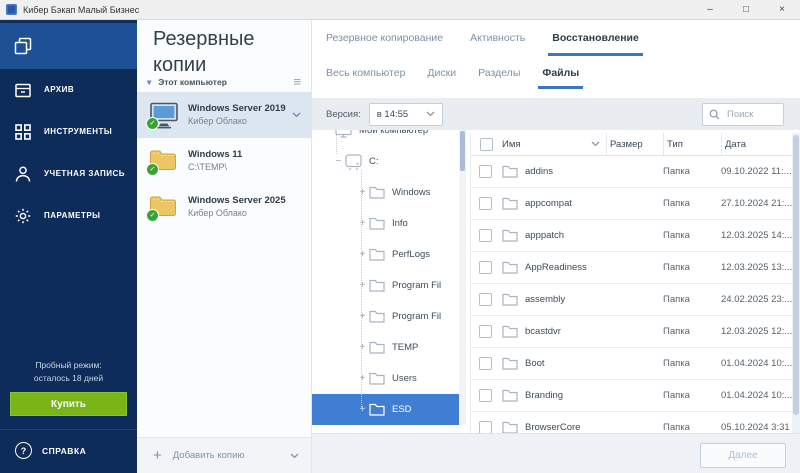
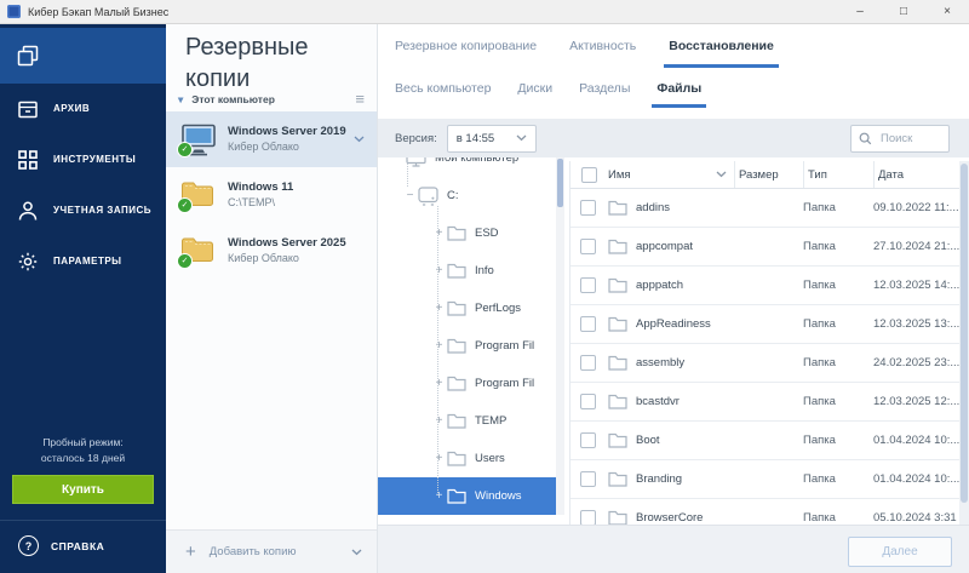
  Кибер Бэкап Малый Бизнес
  –
  □
  ×
  АРХИВ
  ИНСТРУМЕНТЫ
  УЧЕТНАЯ ЗАПИСЬ
  ПАРАМЕТРЫ
  Пробный режим:
  осталось 18 дней
  Купить
  ?
  СПРАВКА
  Резервные
  копии
  ▾
  Этот компьютер
  ≡
  Windows Server 2019
  Кибер Облако
  Windows 11
  C:\TEMP\
  Windows Server 2025
  Кибер Облако
  +
  Добавить копию
  Резервное копирование
  Активность
  Восстановление
  Весь компьютер
  Диски
  Разделы
  Файлы
  Версия:
  в 14:55
  Поиск
  Мой компьютер
  −
  C:
  +
- Windows
+ ESD
  +
  Info
  +
  PerfLogs
  +
  Program Fil
  +
  Program Fil
  +
  TEMP
  +
  Users
  +
- ESD
+ Windows
  Имя
  Размер
  Тип
  Дата
  addins
  Папка
  09.10.2022 11:...
  appcompat
  Папка
  27.10.2024 21:...
  apppatch
  Папка
  12.03.2025 14:...
  AppReadiness
  Папка
  12.03.2025 13:...
  assembly
  Папка
  24.02.2025 23:...
  bcastdvr
  Папка
  12.03.2025 12:...
  Boot
  Папка
  01.04.2024 10:...
  Branding
  Папка
  01.04.2024 10:...
  BrowserCore
  Папка
  05.10.2024 3:31
  Далее
